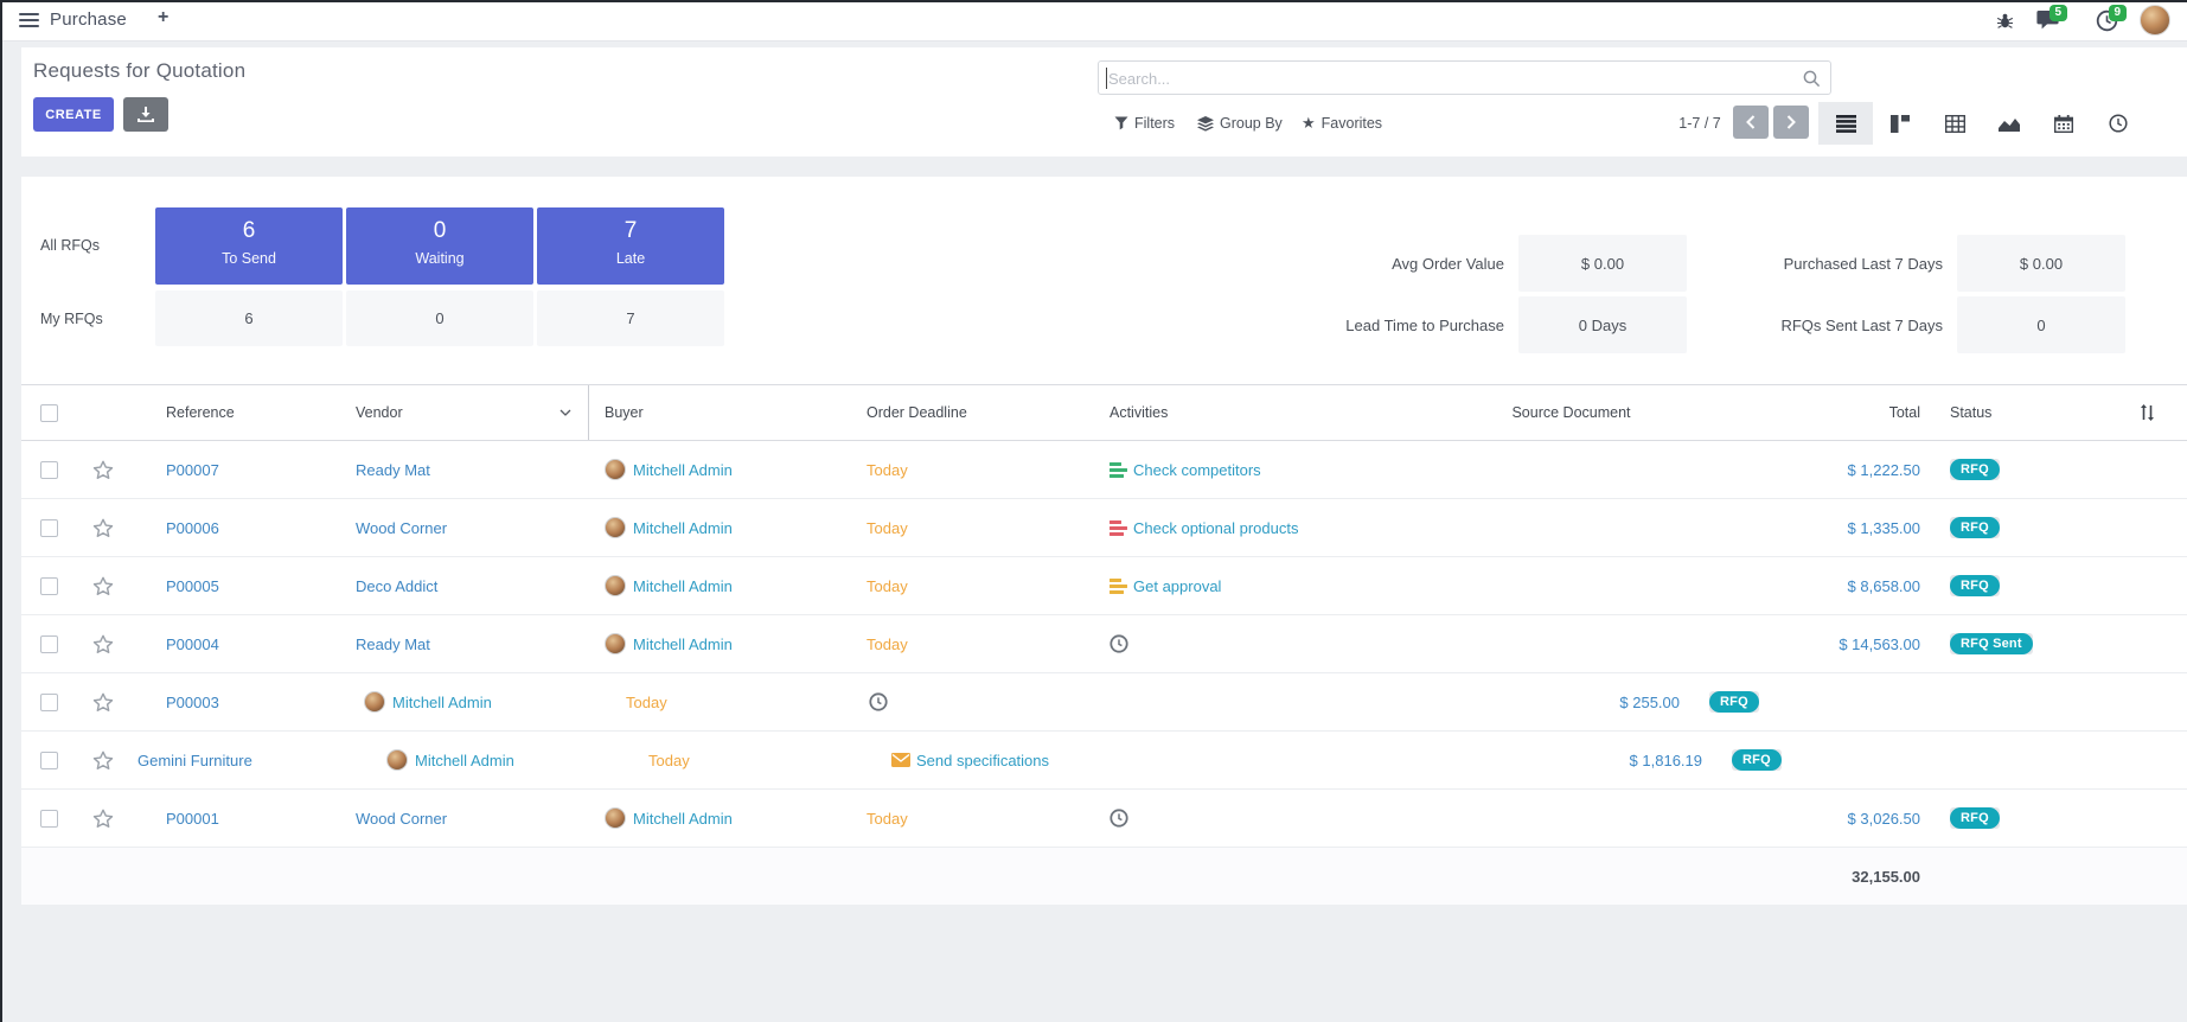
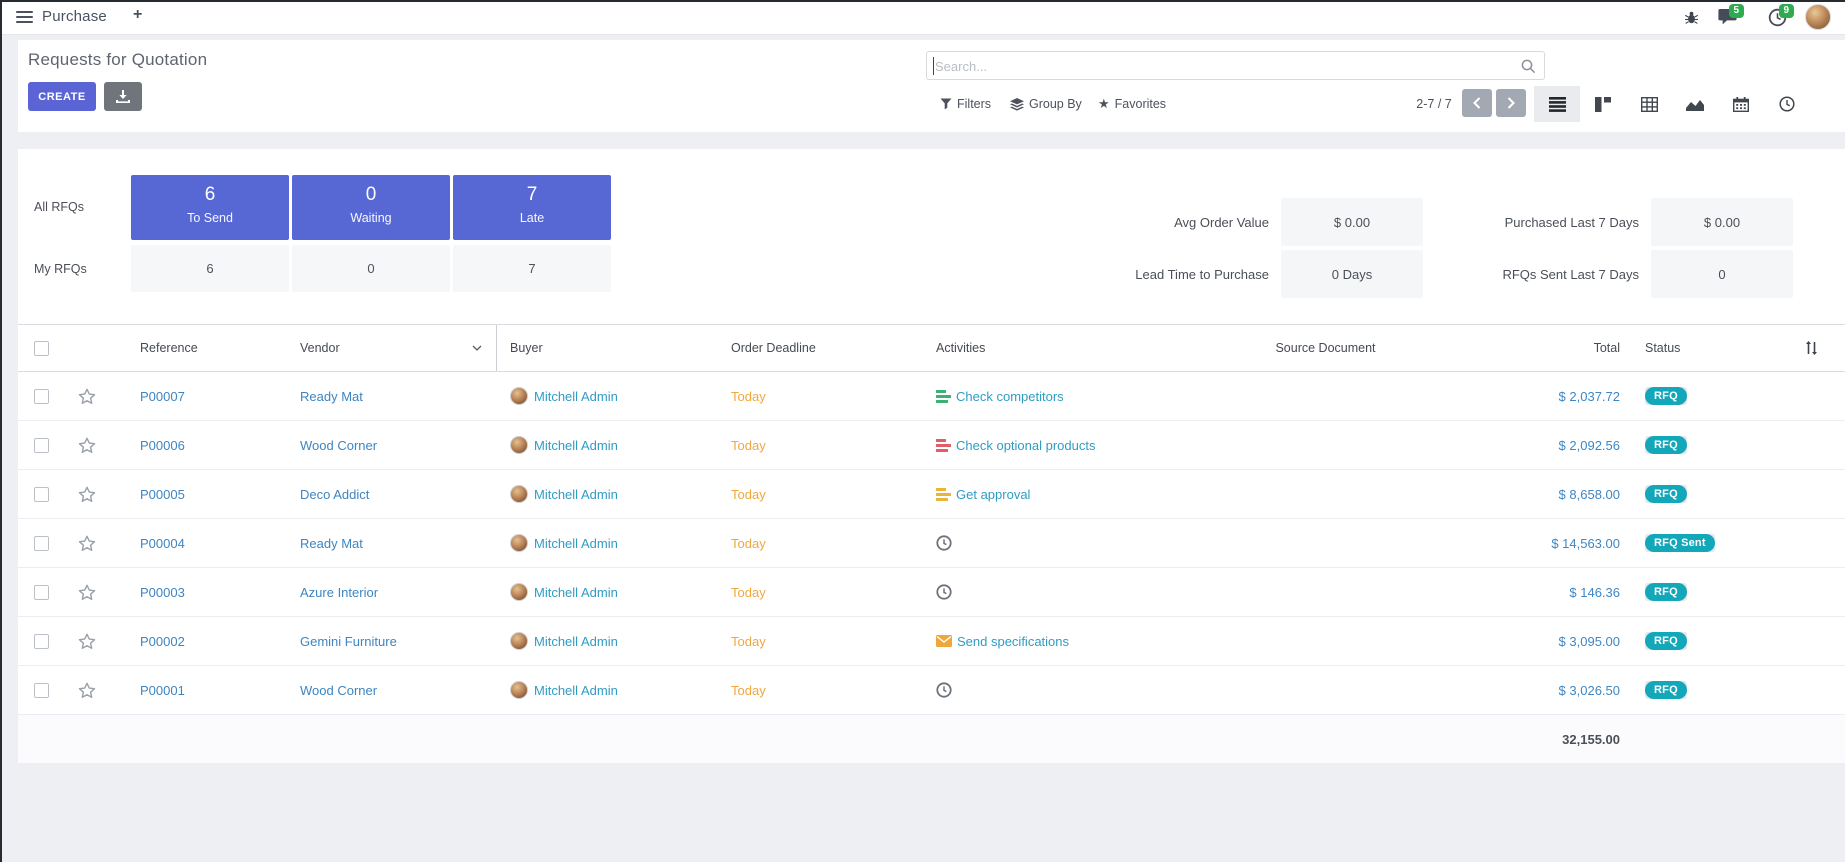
  Purchase
  +
  5
  9
  Requests for Quotation
  CREATE
  Search...
  Filters
  Group By
  ★
  Favorites
- 1-7 / 7
+ 2-7 / 7
  All RFQs
  6
  To Send
  0
  Waiting
  7
  Late
  My RFQs
  6
  0
  7
  Avg Order Value
  $ 0.00
  Purchased Last 7 Days
  $ 0.00
  Lead Time to Purchase
  0 Days
  RFQs Sent Last 7 Days
  0
  Reference
  Vendor
  Buyer
  Order Deadline
  Activities
  Source Document
  Total
  Status
  P00007
  Ready Mat
  Mitchell Admin
  Today
  Check competitors
- $ 1,222.50
+ $ 2,037.72
  RFQ
  P00006
  Wood Corner
  Mitchell Admin
  Today
  Check optional products
- $ 1,335.00
+ $ 2,092.56
  RFQ
  P00005
  Deco Addict
  Mitchell Admin
  Today
  Get approval
  $ 8,658.00
  RFQ
  P00004
  Ready Mat
  Mitchell Admin
  Today
  $ 14,563.00
  RFQ Sent
  P00003
+ Azure Interior
  Mitchell Admin
  Today
- $ 255.00
+ $ 146.36
  RFQ
+ P00002
  Gemini Furniture
  Mitchell Admin
  Today
  Send specifications
- $ 1,816.19
+ $ 3,095.00
  RFQ
  P00001
  Wood Corner
  Mitchell Admin
  Today
  $ 3,026.50
  RFQ
  32,155.00
